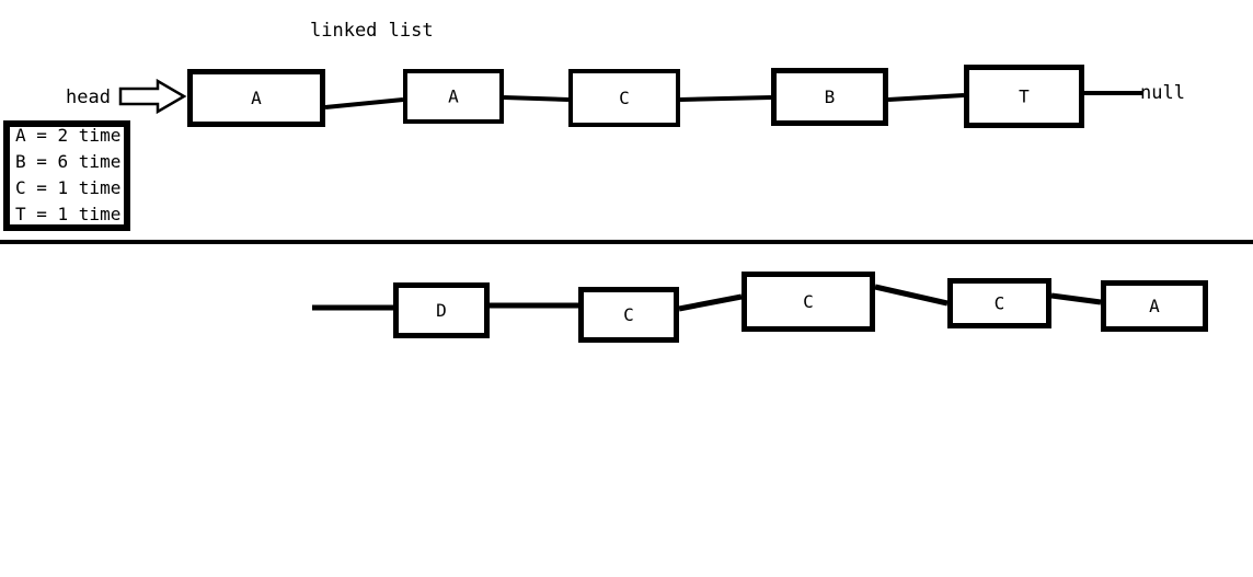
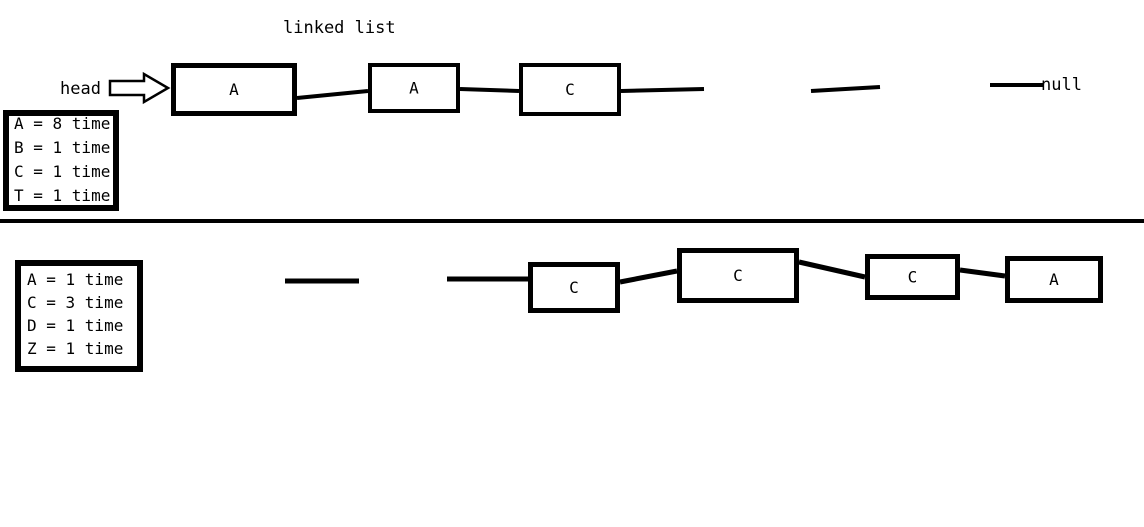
  linked list
  head
  null
  A
  A
  C
- B
- T
- D
  C
  C
  C
  A
- A = 2 time
+ A = 8 time
- B = 6 time
+ B = 1 time
  C = 1 time
  T = 1 time
+ A = 1 time
+ C = 3 time
+ D = 1 time
+ Z = 1 time
